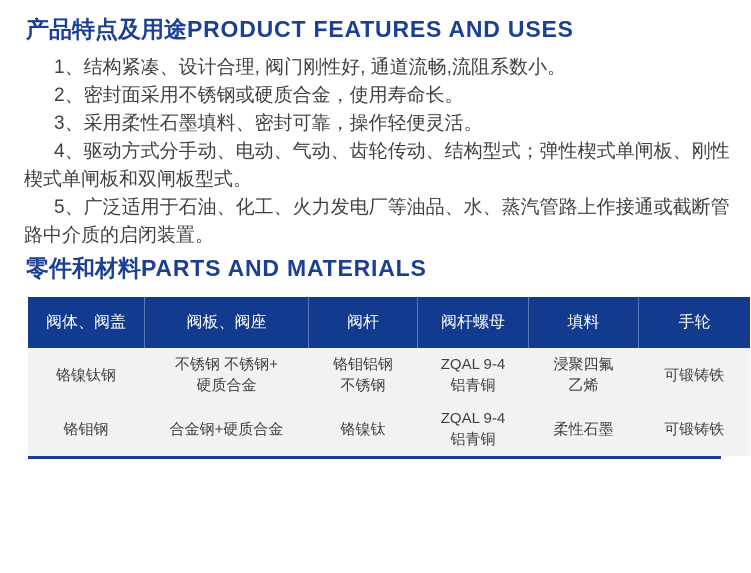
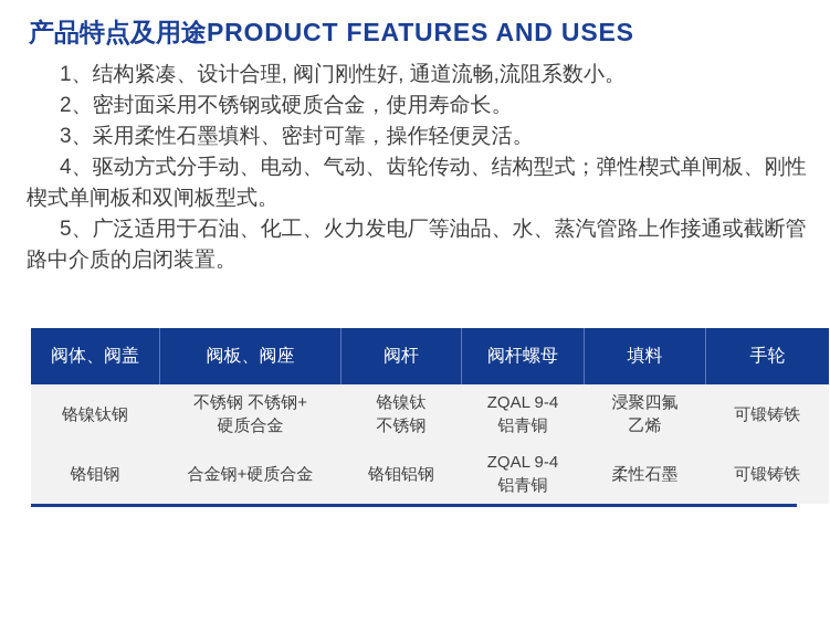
  产品特点及用途PRODUCT FEATURES AND USES
  1、结构紧凑、设计合理, 阀门刚性好, 通道流畅,流阻系数小。
  2、密封面采用不锈钢或硬质合金，使用寿命长。
  3、采用柔性石墨填料、密封可靠，操作轻便灵活。
  4、驱动方式分手动、电动、气动、齿轮传动、结构型式；弹性楔式单闸板、刚性楔式单闸板和双闸板型式。
  5、广泛适用于石油、化工、火力发电厂等油品、水、蒸汽管路上作接通或截断管路中介质的启闭装置。
- 零件和材料PARTS AND MATERIALS
  阀体、阀盖	阀板、阀座	阀杆	阀杆螺母	填料	手轮
- 铬镍钛钢	不锈钢 不锈钢+ 硬质合金	铬钼铝钢 不锈钢	ZQAL 9-4 铝青铜	浸聚四氟 乙烯	可锻铸铁
+ 铬镍钛钢	不锈钢 不锈钢+ 硬质合金	铬镍钛 不锈钢	ZQAL 9-4 铝青铜	浸聚四氟 乙烯	可锻铸铁
- 铬钼钢	合金钢+硬质合金	铬镍钛	ZQAL 9-4 铝青铜	柔性石墨	可锻铸铁
+ 铬钼钢	合金钢+硬质合金	铬钼铝钢	ZQAL 9-4 铝青铜	柔性石墨	可锻铸铁
